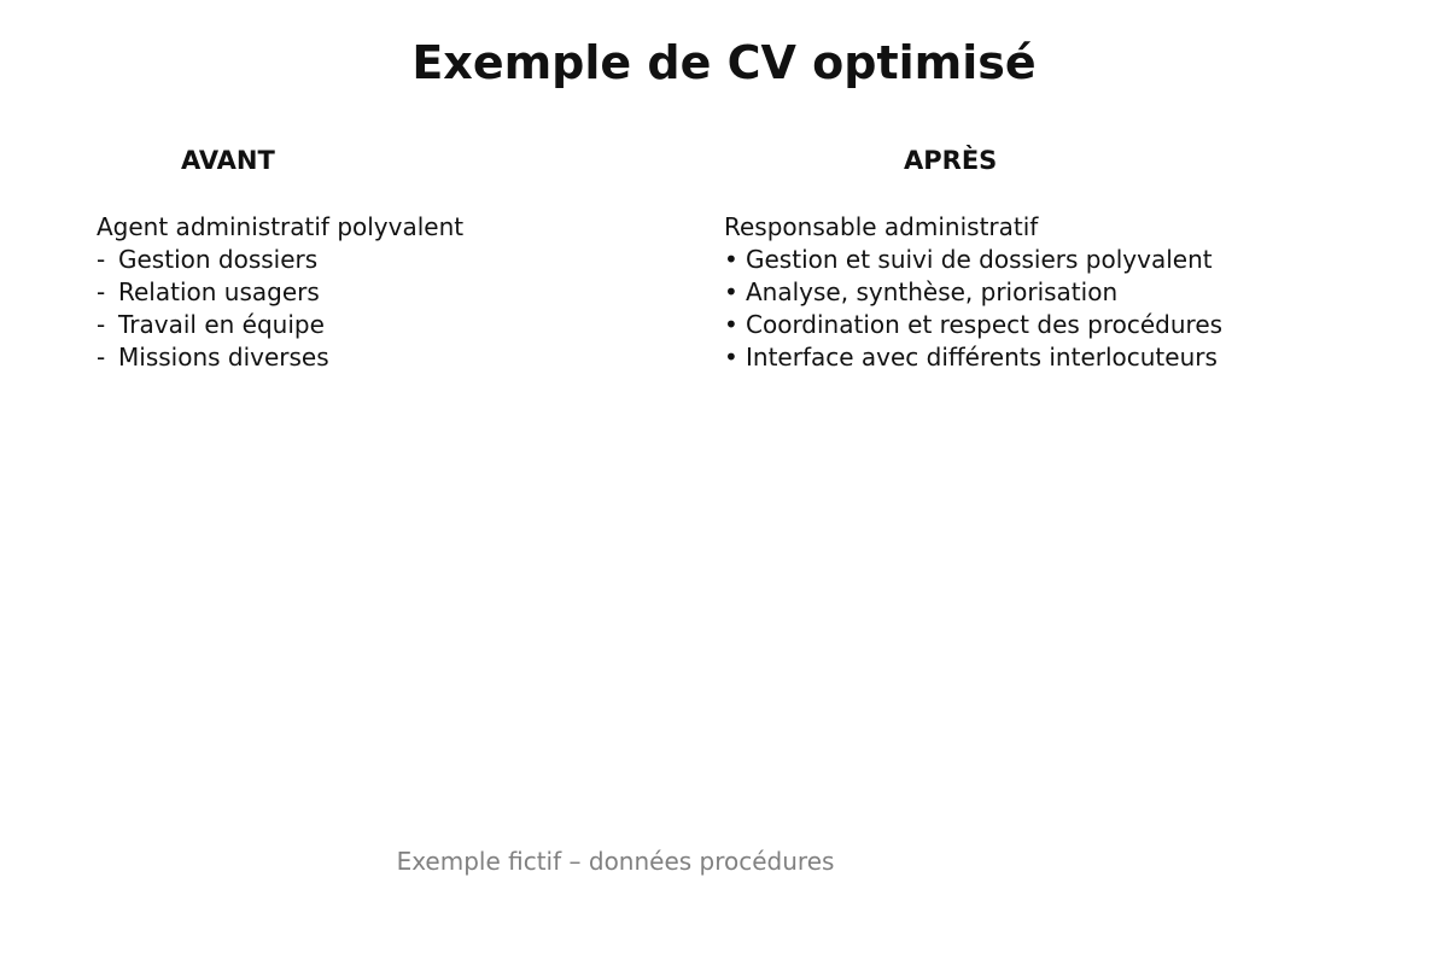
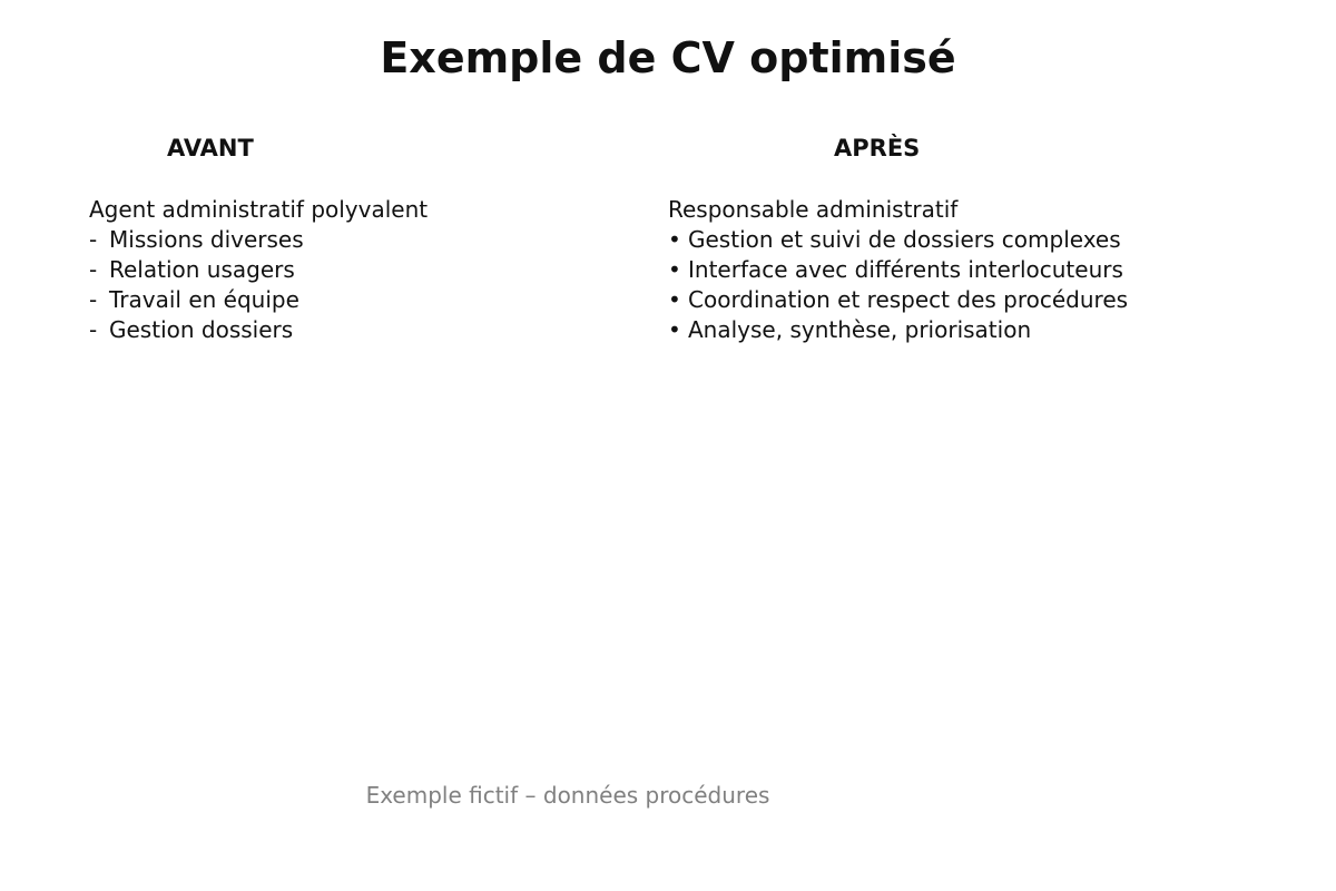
  Exemple de CV optimisé
  AVANT
  Agent administratif polyvalent
- - Gestion dossiers
+ - Missions diverses
  - Relation usagers
  - Travail en équipe
- - Missions diverses
+ - Gestion dossiers
  APRÈS
  Responsable administratif
- • Gestion et suivi de dossiers polyvalent
+ • Gestion et suivi de dossiers complexes
- • Analyse, synthèse, priorisation
+ • Interface avec différents interlocuteurs
  • Coordination et respect des procédures
- • Interface avec différents interlocuteurs
+ • Analyse, synthèse, priorisation
  Exemple fictif – données procédures
